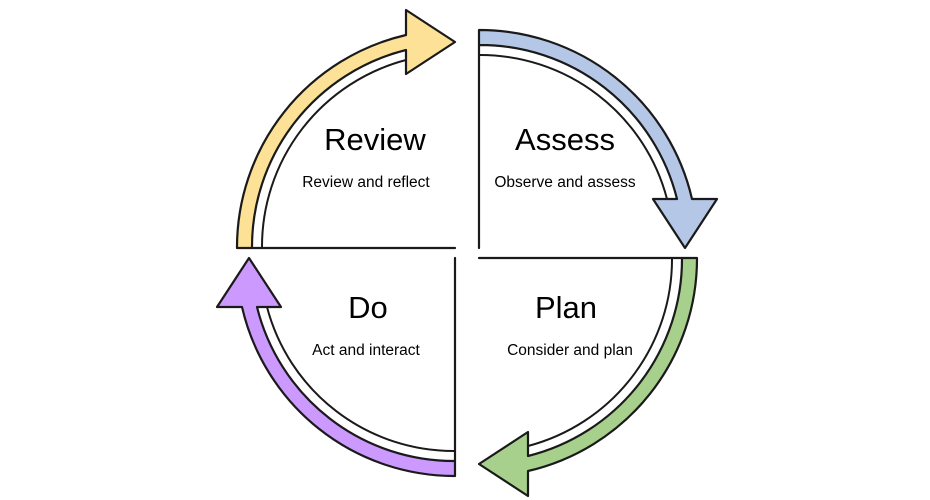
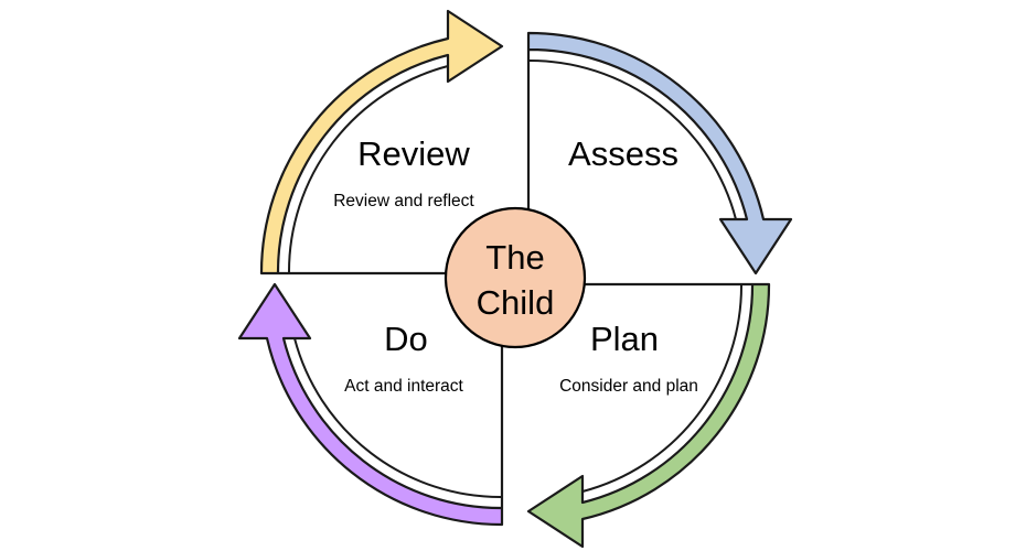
  Review
  Review and reflect
  Assess
- Observe and assess
  Plan
  Consider and plan
  Do
  Act and interact
+ The
+ Child
